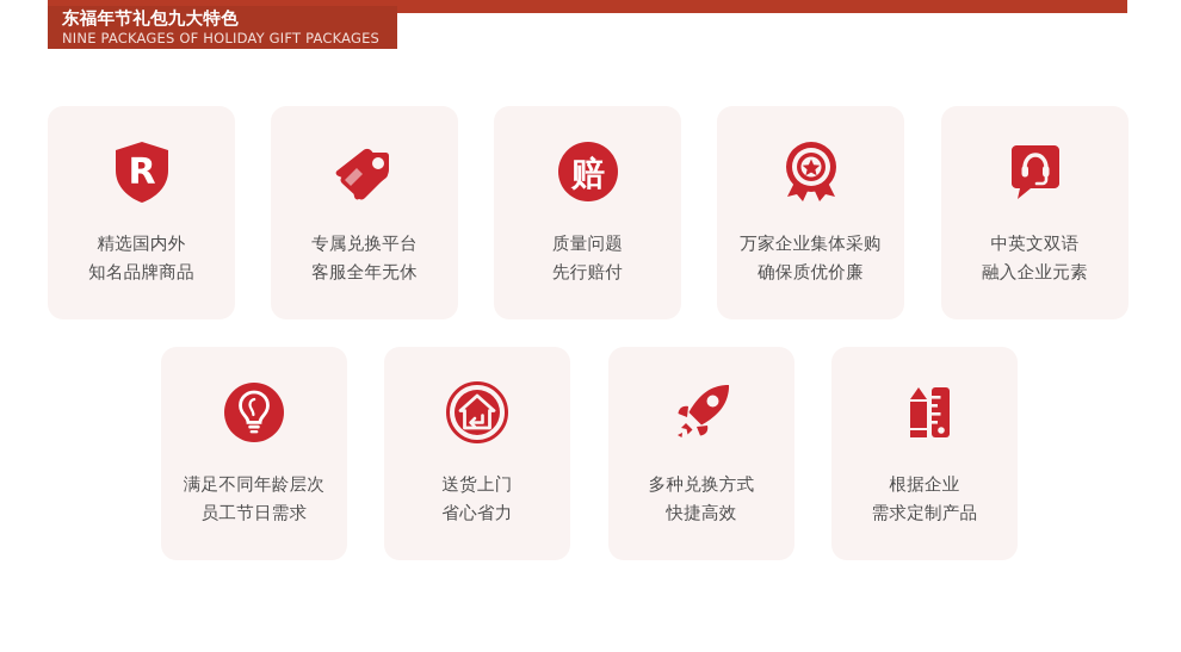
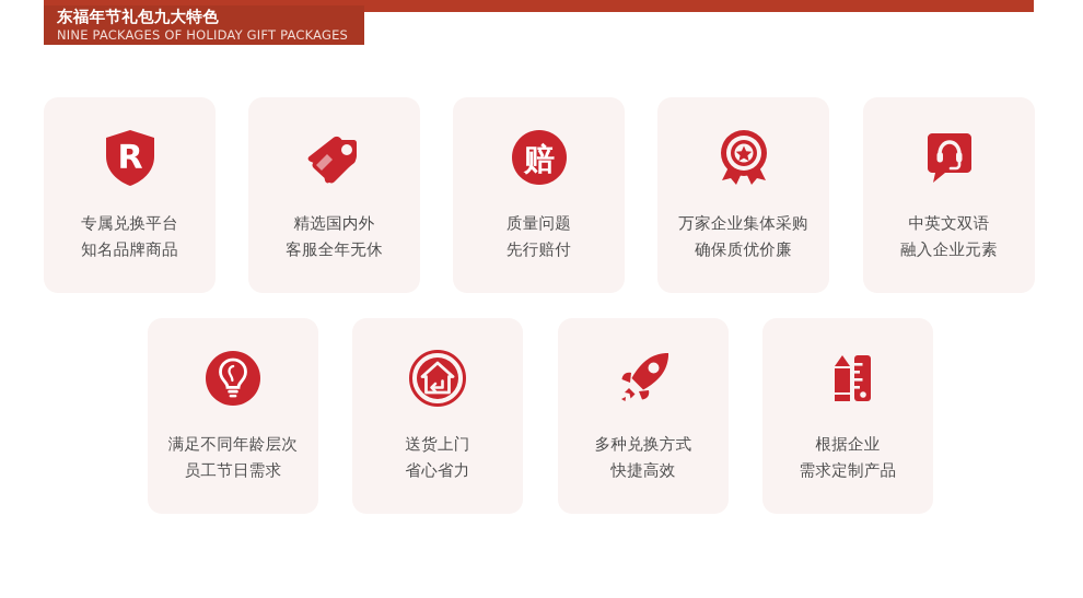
  东福年节礼包九大特色
  NINE PACKAGES OF HOLIDAY GIFT PACKAGES
  R
- 精选国内外
+ 专属兑换平台
  知名品牌商品
- 专属兑换平台
+ 精选国内外
  客服全年无休
  赔
  质量问题
  先行赔付
  万家企业集体采购
  确保质优价廉
  中英文双语
  融入企业元素
  满足不同年龄层次
  员工节日需求
  送货上门
  省心省力
  多种兑换方式
  快捷高效
  根据企业
  需求定制产品
